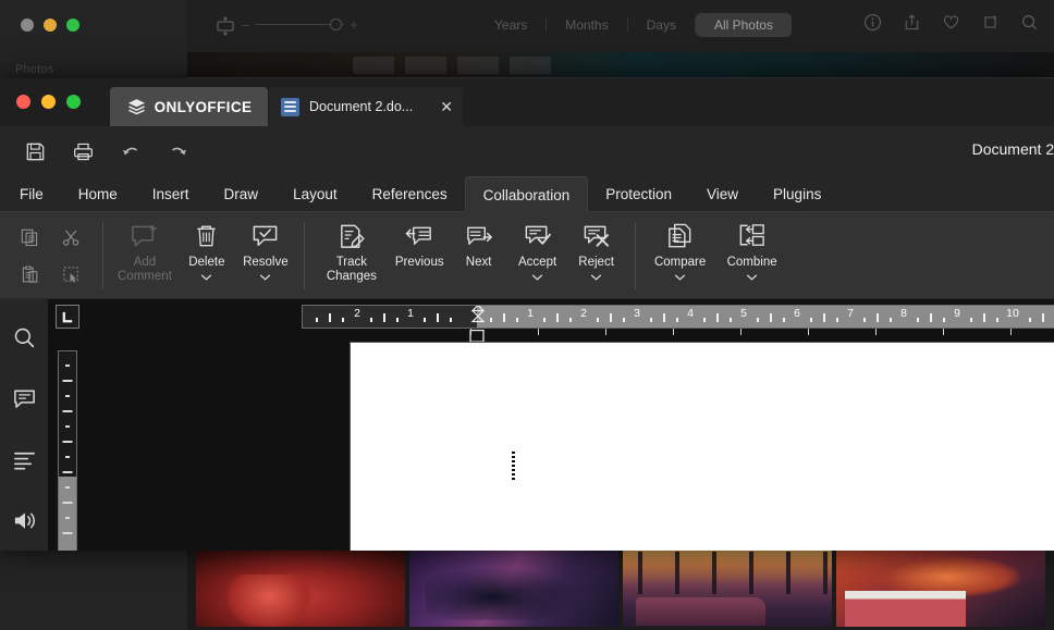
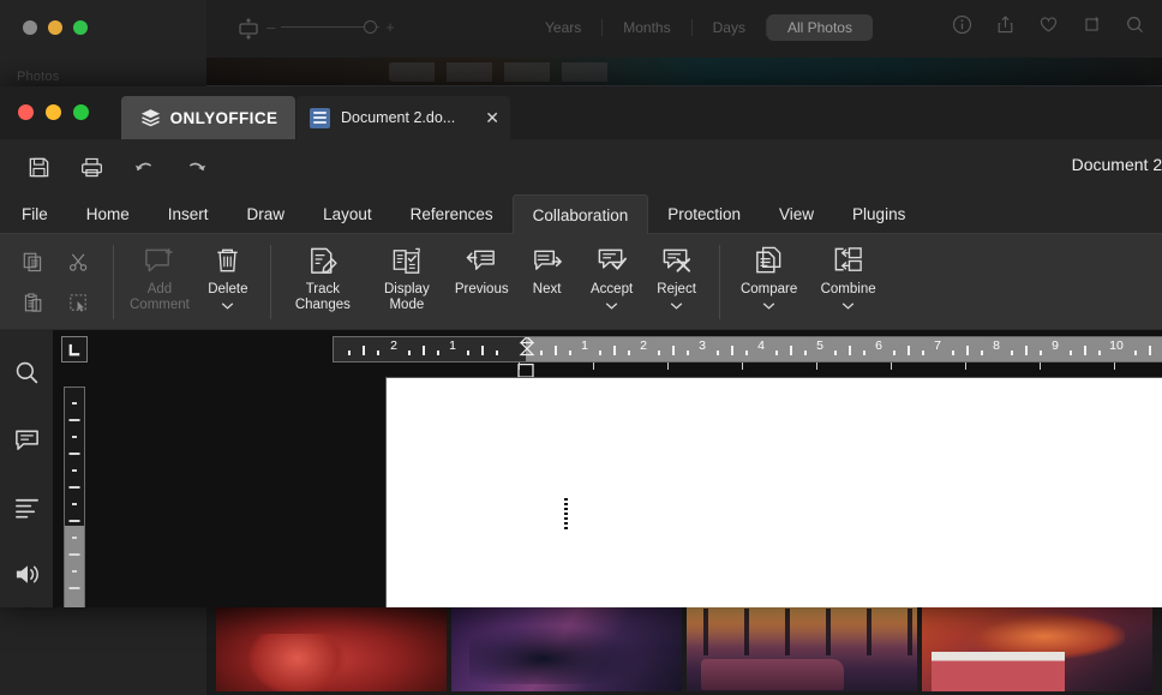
  –
  +
  Years
  Months
  Days
  All Photos
  Photos
  ONLYOFFICE
  Document 2.do...
  ✕
  Document 2
  File
  Home
  Insert
  Draw
  Layout
  References
  Collaboration
  Protection
  View
  Plugins
  Add
  Comment
  Delete
- Resolve
  Track
  Changes
+ Display
+ Mode
  Previous
  Next
  Accept
  Reject
  Compare
  Combine
  2
  1
  1
  2
  3
  4
  5
  6
  7
  8
  9
  10
